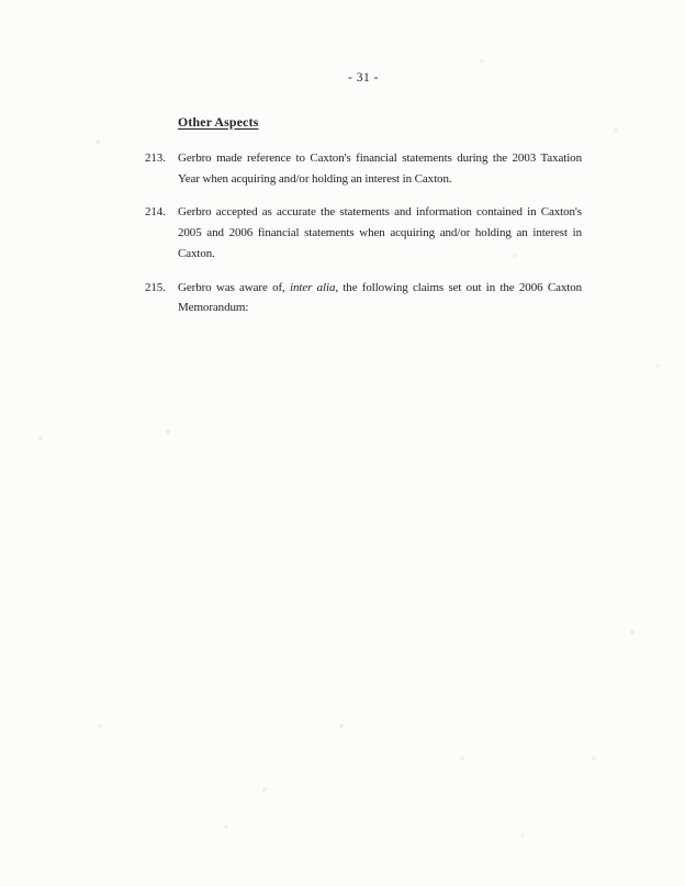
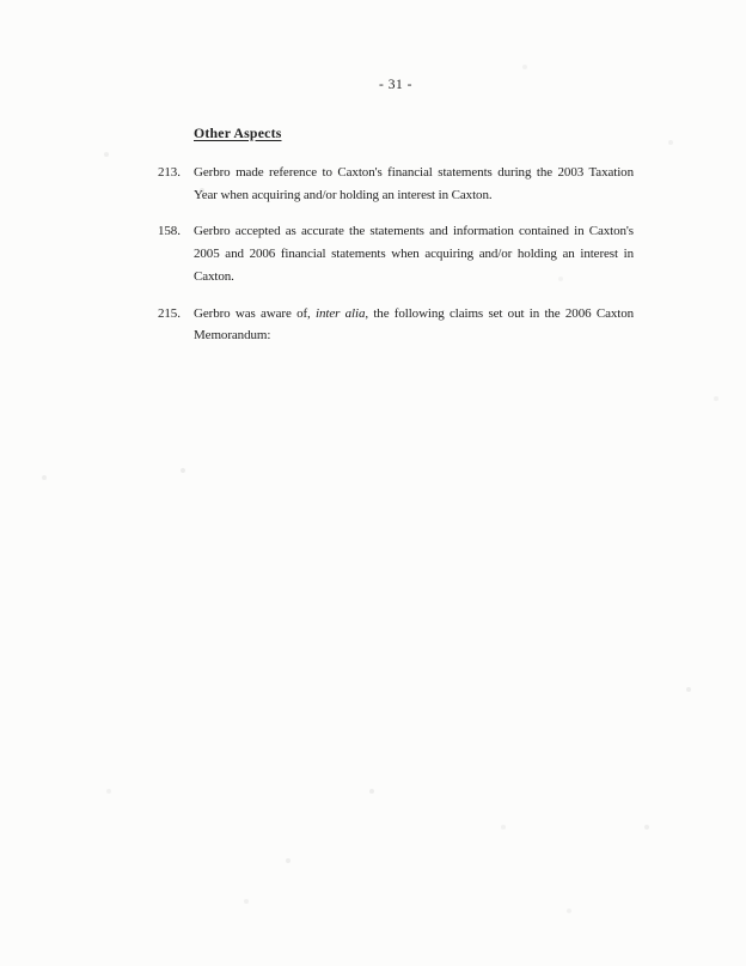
  - 31 -
  Other Aspects
  213.
  Gerbro made reference to Caxton's financial statements during the 2003 Taxation Year when acquiring and/or holding an interest in Caxton.
- 214.
+ 158.
  Gerbro accepted as accurate the statements and information contained in Caxton's 2005 and 2006 financial statements when acquiring and/or holding an interest in Caxton.
  215.
  Gerbro was aware of, inter alia, the following claims set out in the 2006 Caxton Memorandum:
